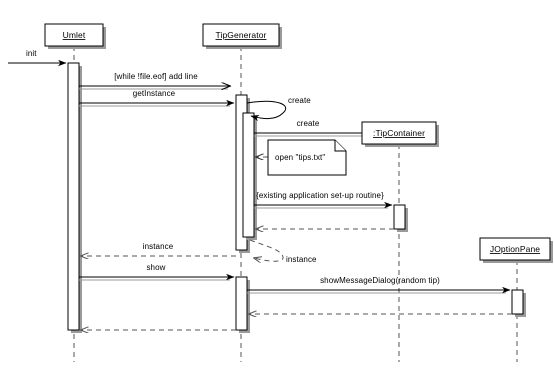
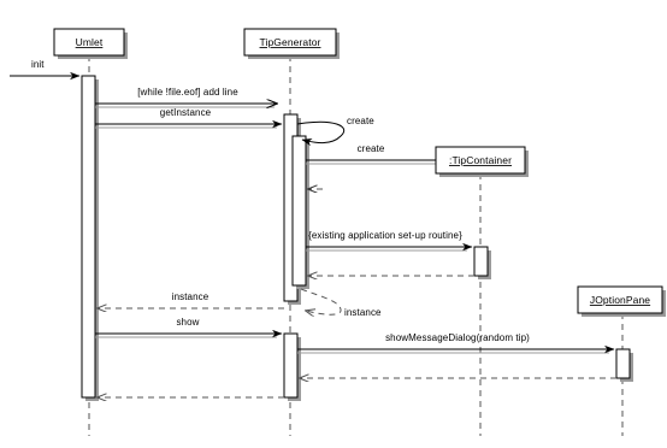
  init
  [while !file.eof] add line
  getInstance
  create
  create
  {existing application set-up routine}
  instance
  instance
  show
  showMessageDialog(random tip)
- open "tips.txt"
  Umlet
  TipGenerator
  :TipContainer
  JOptionPane
